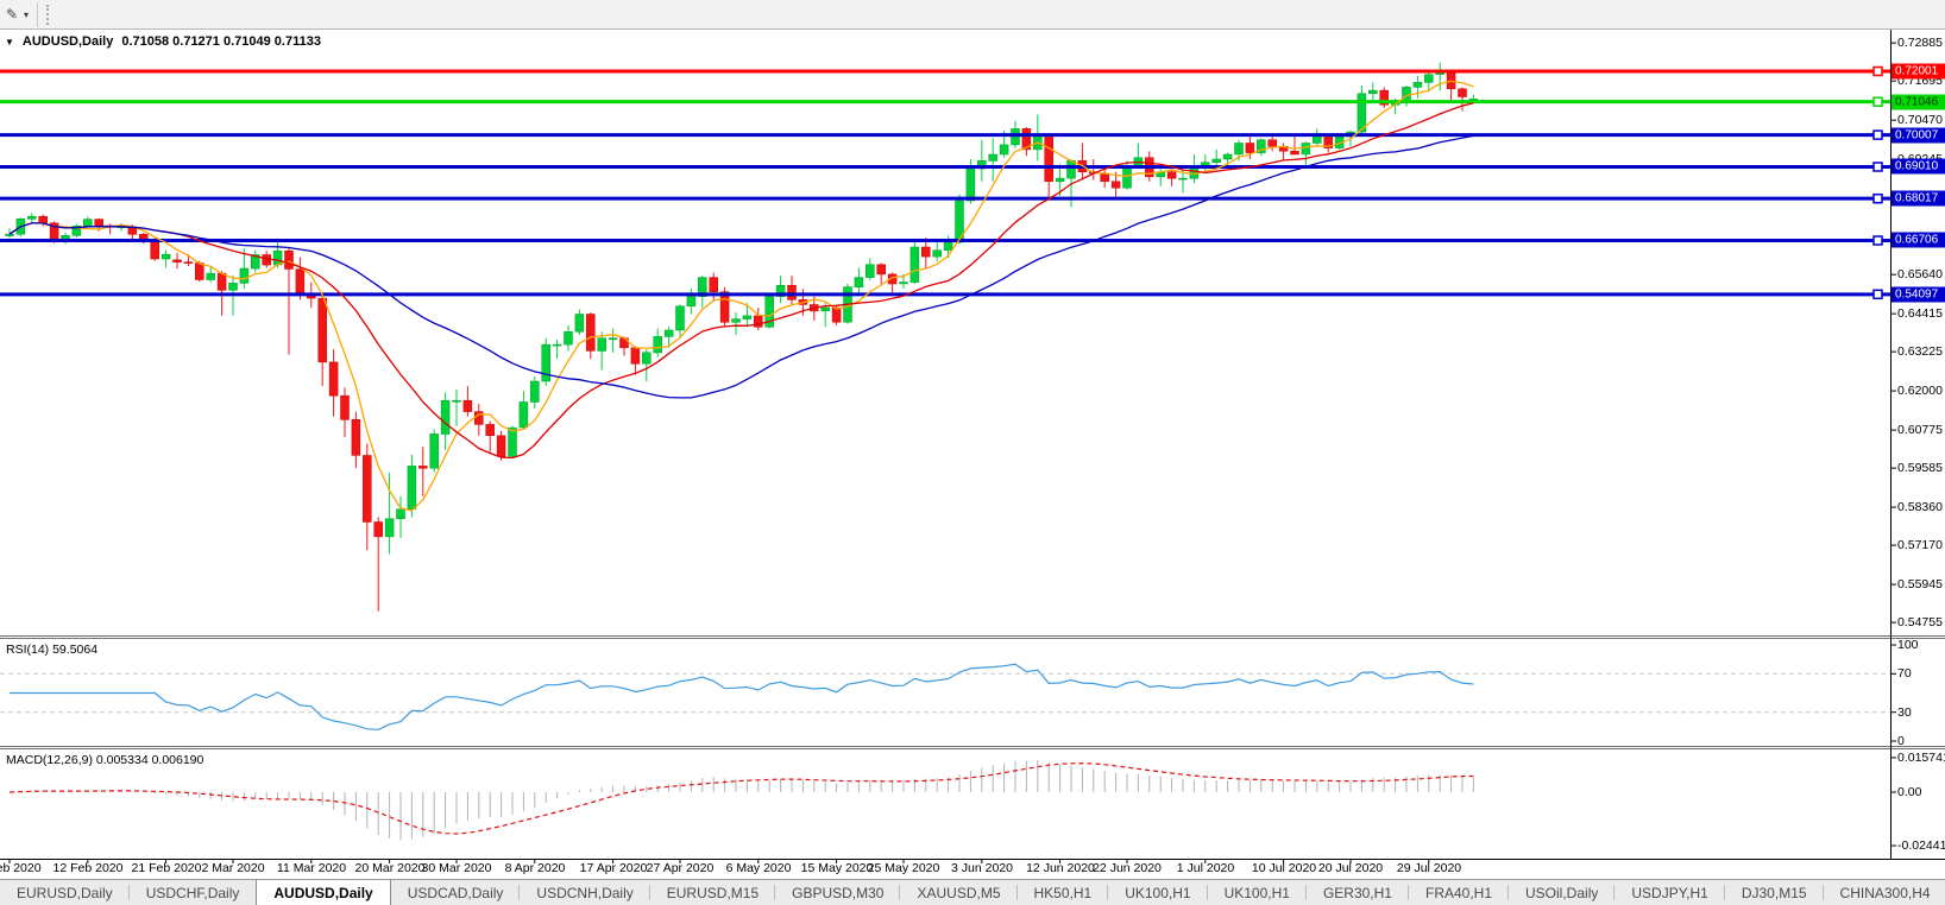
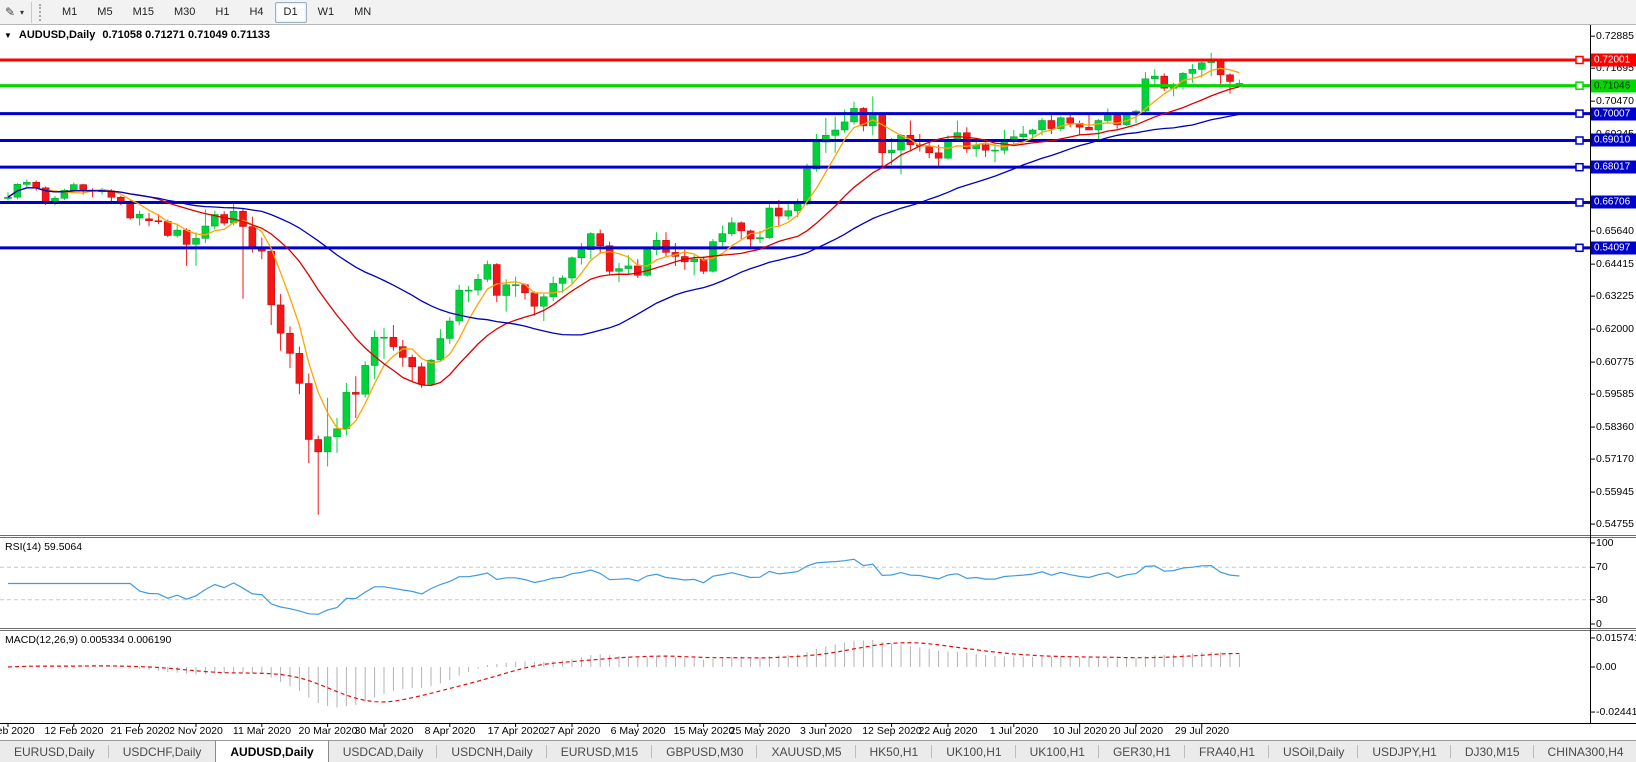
  ✎
  ▾
+ M1
+ M5
+ M15
+ M30
+ H1
+ H4
+ D1
+ W1
+ MN
  ▼
  AUDUSD,Daily
  0.71058 0.71271 0.71049 0.71133
  RSI(14) 59.5064
  MACD(12,26,9) 0.005334 0.006190
  0.72885
  0.71695
  0.70470
  0.65640
  0.64415
  0.63225
  0.62000
  0.60775
  0.59585
  0.58360
  0.57170
  0.55945
  0.54755
  100
  70
  30
  0
  0.01574
  0.00
  -0.02441
  0.72001
  0.71046
  0.70007
  0.69010
  0.68017
  0.66706
  0.54097
  12 Feb 2020
  21 Feb 2020
- 2 Mar 2020
+ 2 Nov 2020
  11 Mar 2020
  20 Mar 2020
  30 Mar 2020
  8 Apr 2020
  17 Apr 2020
  27 Apr 2020
  6 May 2020
  15 May 2020
  25 May 2020
  3 Jun 2020
- 12 Jun 2020
+ 12 Sep 2020
- 22 Jun 2020
+ 22 Aug 2020
  1 Jul 2020
  10 Jul 2020
  20 Jul 2020
  29 Jul 2020
  EURUSD,Daily
  USDCHF,Daily
  AUDUSD,Daily
  USDCAD,Daily
  USDCNH,Daily
  EURUSD,M15
  GBPUSD,M30
  XAUUSD,M5
  HK50,H1
  UK100,H1
  UK100,H1
  GER30,H1
  FRA40,H1
  USOil,Daily
  USDJPY,H1
  DJ30,M15
  CHINA300,H4
